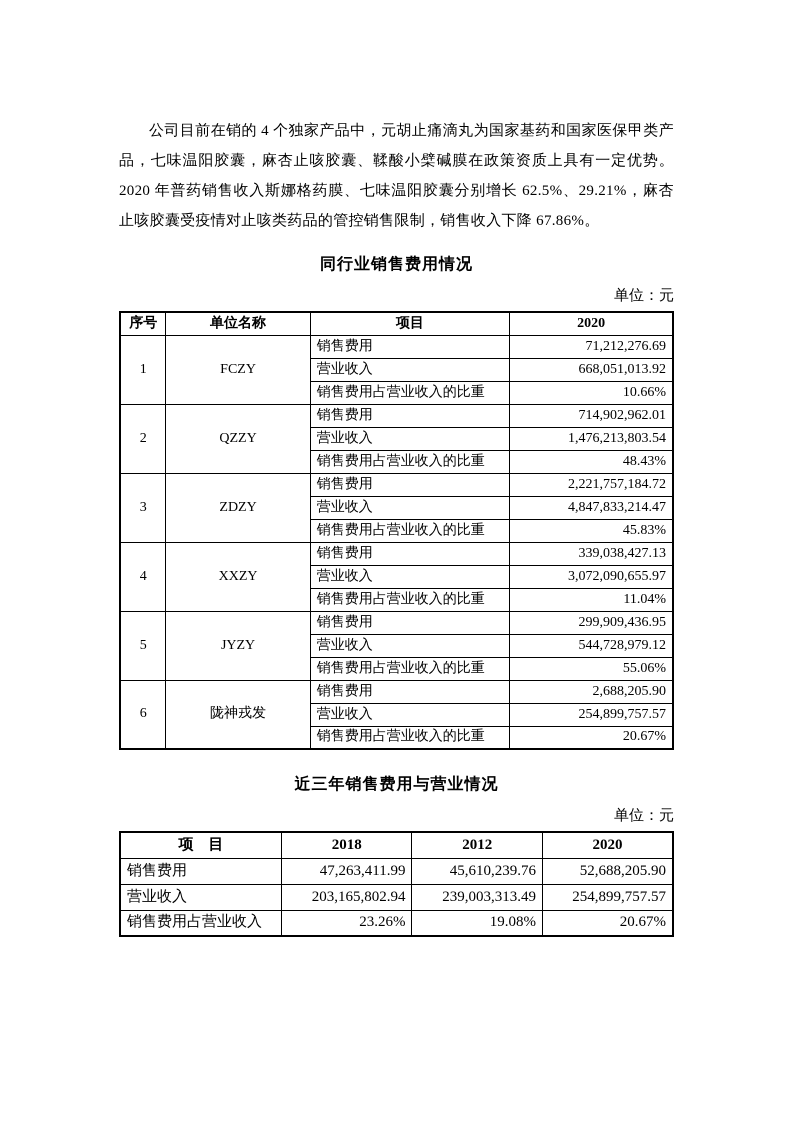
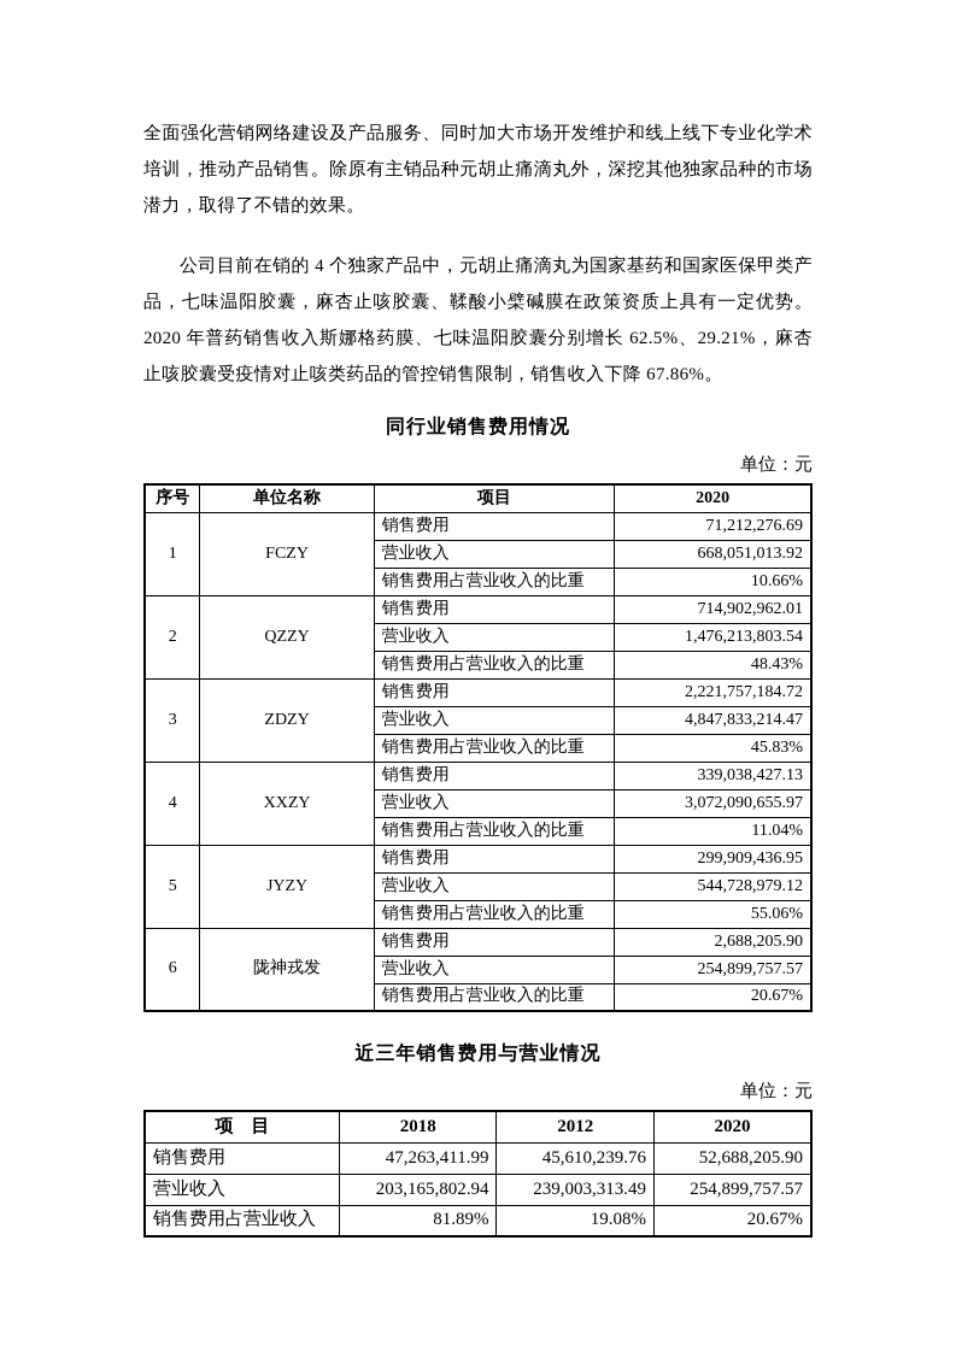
+ 全面强化营销网络建设及产品服务、同时加大市场开发维护和线上线下专业化学术培训，推动产品销售。除原有主销品种元胡止痛滴丸外，深挖其他独家品种的市场潜力，取得了不错的效果。
  公司目前在销的 4 个独家产品中，元胡止痛滴丸为国家基药和国家医保甲类产品，七味温阳胶囊，麻杏止咳胶囊、鞣酸小檗碱膜在政策资质上具有一定优势。2020 年普药销售收入斯娜格药膜、七味温阳胶囊分别增长 62.5%、29.21%，麻杏止咳胶囊受疫情对止咳类药品的管控销售限制，销售收入下降 67.86%。
  同行业销售费用情况
  单位：元
  序号	单位名称	项目	2020
  1	FCZY	销售费用	71,212,276.69
  营业收入	668,051,013.92
  销售费用占营业收入的比重	10.66%
  2	QZZY	销售费用	714,902,962.01
  营业收入	1,476,213,803.54
  销售费用占营业收入的比重	48.43%
  3	ZDZY	销售费用	2,221,757,184.72
  营业收入	4,847,833,214.47
  销售费用占营业收入的比重	45.83%
  4	XXZY	销售费用	339,038,427.13
  营业收入	3,072,090,655.97
  销售费用占营业收入的比重	11.04%
  5	JYZY	销售费用	299,909,436.95
  营业收入	544,728,979.12
  销售费用占营业收入的比重	55.06%
  6	陇神戎发	销售费用	2,688,205.90
  营业收入	254,899,757.57
  销售费用占营业收入的比重	20.67%
  近三年销售费用与营业情况
  单位：元
  项 目	2018	2012	2020
  销售费用	47,263,411.99	45,610,239.76	52,688,205.90
  营业收入	203,165,802.94	239,003,313.49	254,899,757.57
- 销售费用占营业收入	23.26%	19.08%	20.67%
+ 销售费用占营业收入	81.89%	19.08%	20.67%
